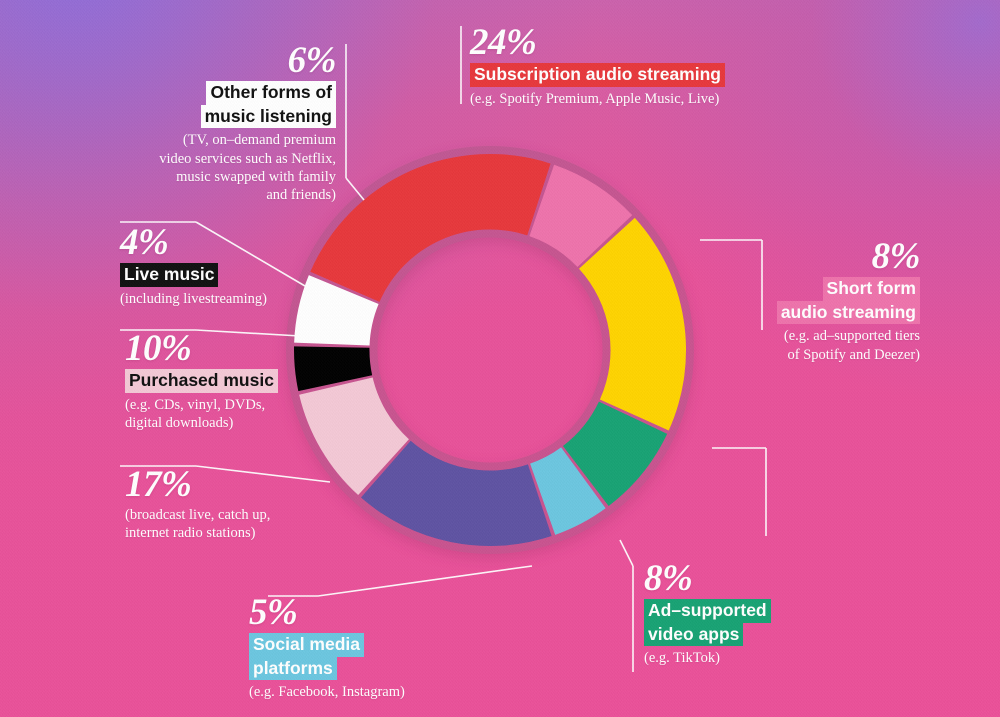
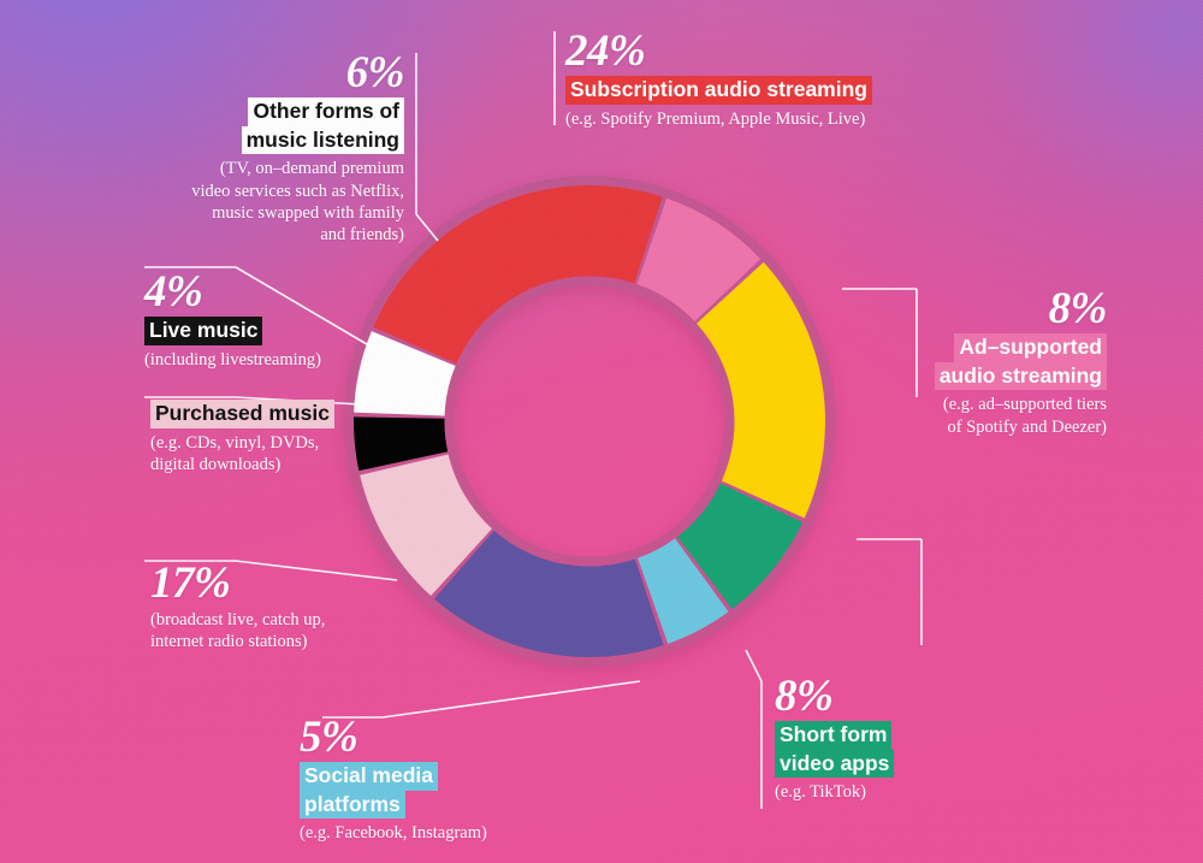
  24%
  Subscription audio streaming
  (e.g. Spotify Premium, Apple Music, Live)
  6%
  Other forms of
  music listening
  (TV, on–demand premium
  video services such as Netflix,
  music swapped with family
  and friends)
  4%
  Live music
  (including livestreaming)
- 10%
  Purchased music
  (e.g. CDs, vinyl, DVDs,
  digital downloads)
  17%
  (broadcast live, catch up,
  internet radio stations)
  5%
  Social media
  platforms
  (e.g. Facebook, Instagram)
  8%
- Ad–supported
+ Short form
  video apps
  (e.g. TikTok)
  8%
- Short form
+ Ad–supported
  audio streaming
  (e.g. ad–supported tiers
  of Spotify and Deezer)
